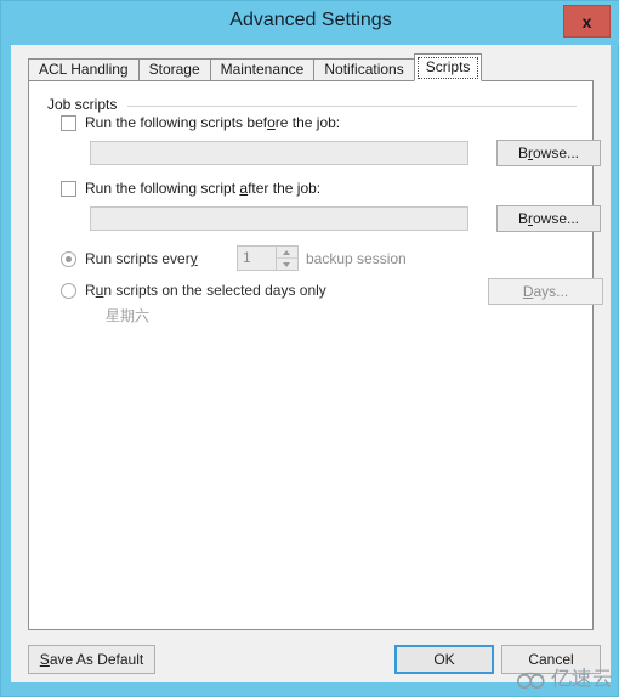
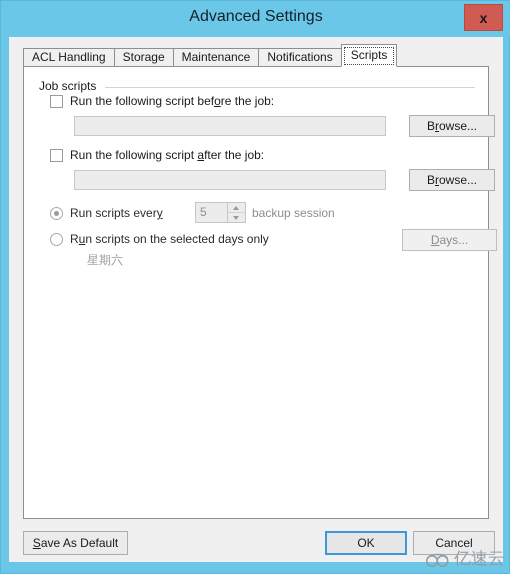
  Advanced Settings
  x
  ACL Handling
  Storage
  Maintenance
  Notifications
  Scripts
  Job scripts
- Run the following scripts before the job:
+ Run the following script before the job:
  Browse...
  Run the following script after the job:
  Browse...
  Run scripts every
- 1
+ 5
  backup session
  Run scripts on the selected days only
  Days...
  星期六
  Save As Default
  OK
  Cancel
  亿速云
